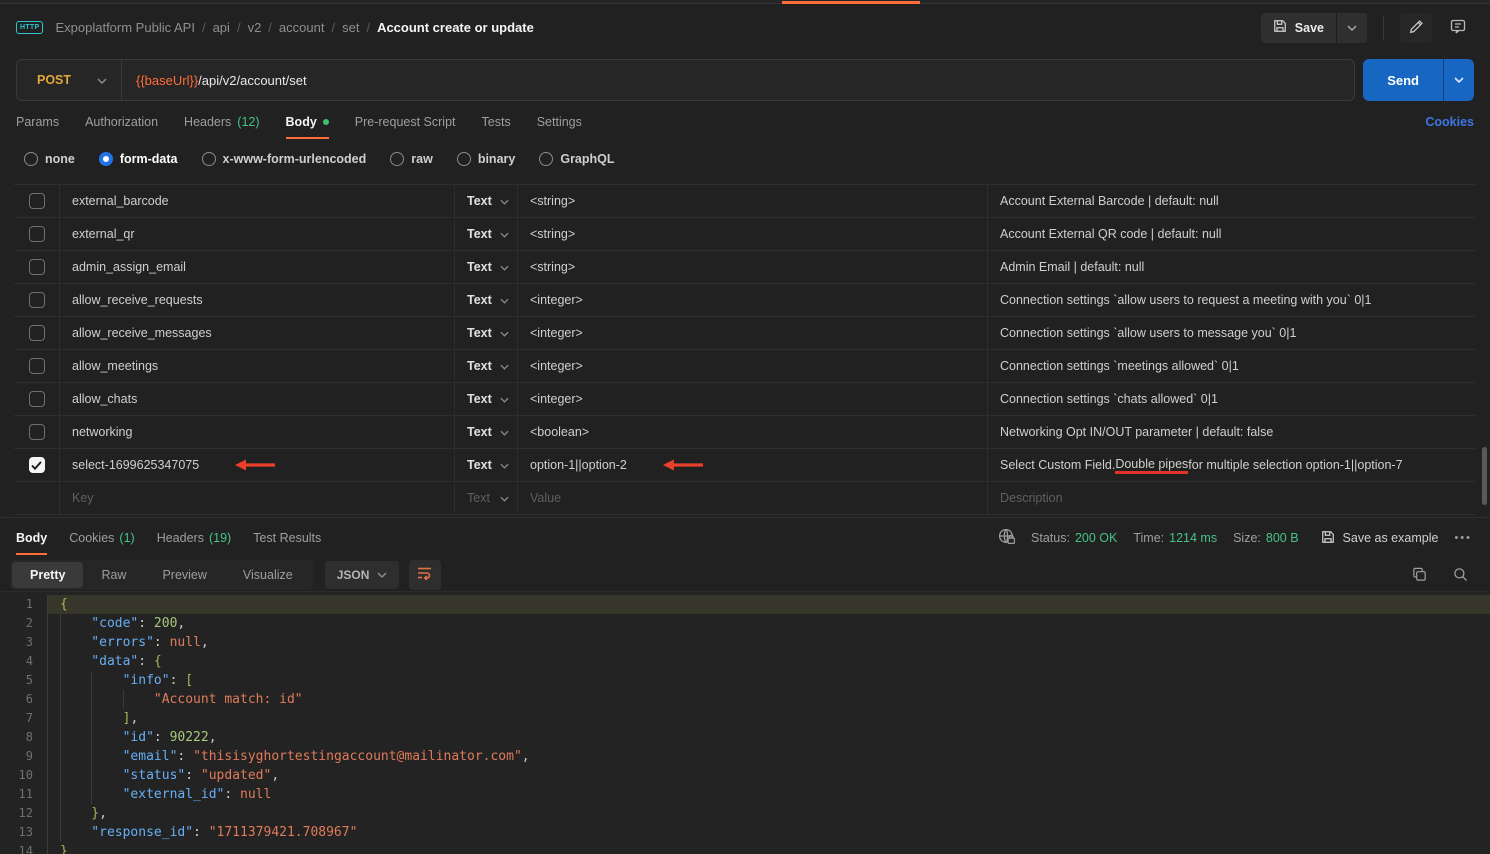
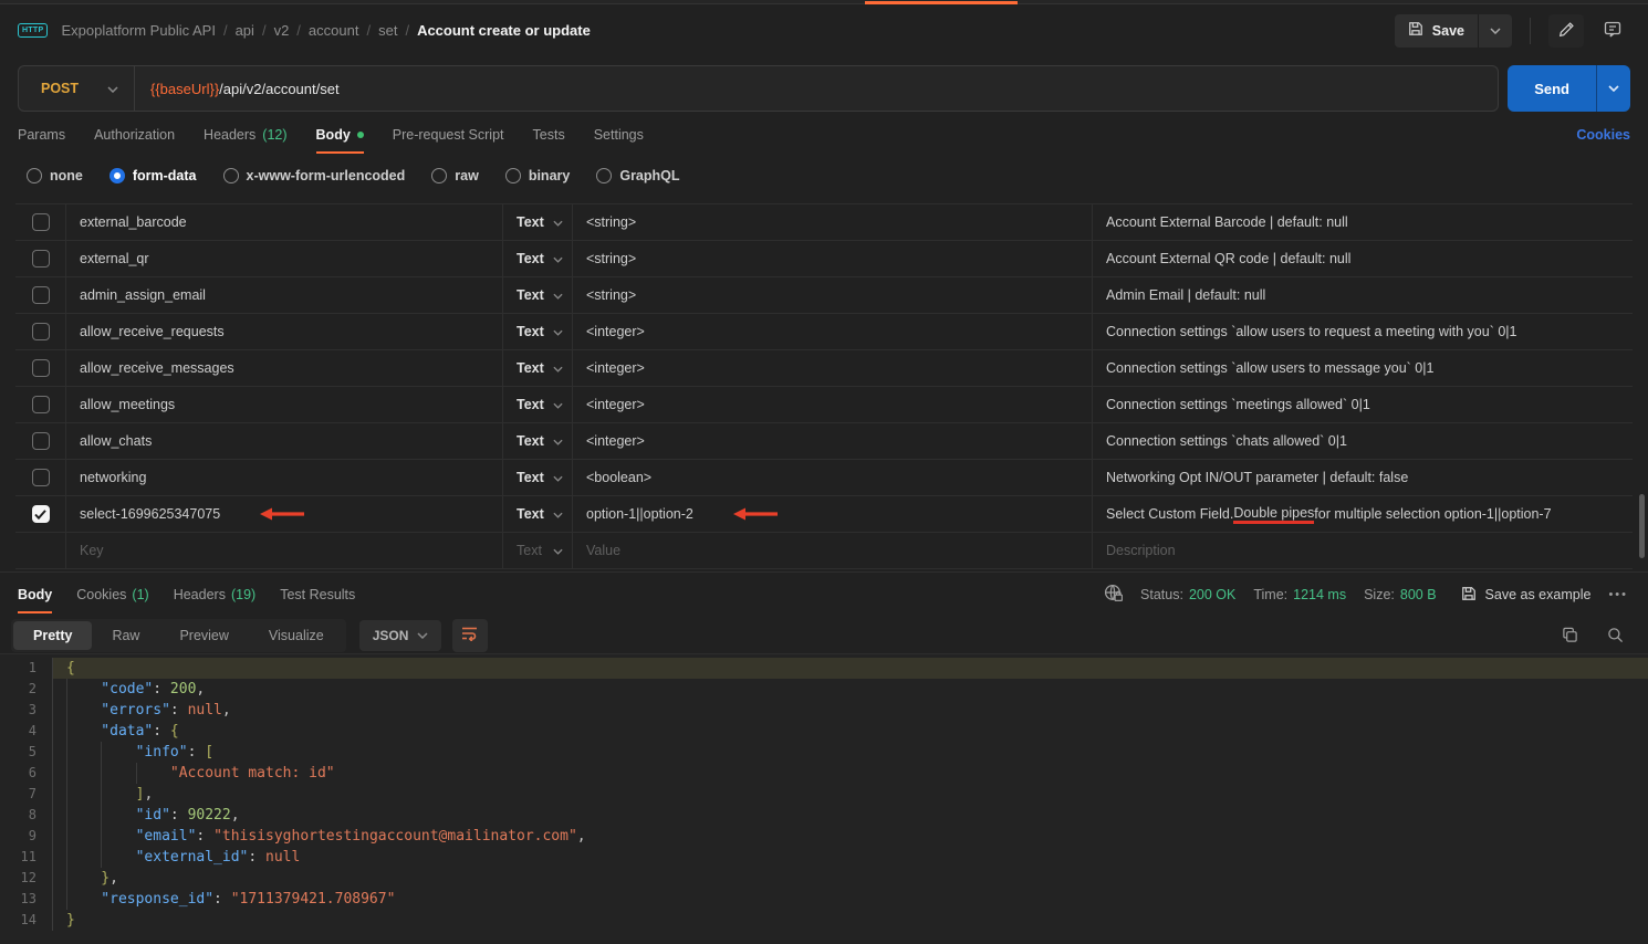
  Expoplatform Public API
  /
  api
  /
  v2
  /
  account
  /
  set
  /
  Account create or update
  Save
  POST
  {{baseUrl}}/api/v2/account/set
  Send
  Params
  Authorization
  Headers
  (12)
  Body
  Pre-request Script
  Tests
  Settings
  Cookies
  none
  form-data
  x-www-form-urlencoded
  raw
  binary
  GraphQL
  external_barcode
  Text
  <string>
  Account External Barcode | default: null
  external_qr
  Text
  <string>
  Account External QR code | default: null
  admin_assign_email
  Text
  <string>
  Admin Email | default: null
  allow_receive_requests
  Text
  <integer>
  Connection settings `allow users to request a meeting with you` 0|1
  allow_receive_messages
  Text
  <integer>
  Connection settings `allow users to message you` 0|1
  allow_meetings
  Text
  <integer>
  Connection settings `meetings allowed` 0|1
  allow_chats
  Text
  <integer>
  Connection settings `chats allowed` 0|1
  networking
  Text
  <boolean>
  Networking Opt IN/OUT parameter | default: false
  select-1699625347075
  Text
  option-1||option-2
  Select Custom Field.
  Double pipes
  for multiple selection option-1||option-7
  Key
  Text
  Value
  Description
  Body
  Cookies
  (1)
  Headers
  (19)
  Test Results
  Status:
  200 OK
  Time:
  1214 ms
  Size:
  800 B
  Save as example
  •••
  Pretty
  Raw
  Preview
  Visualize
  JSON
  1
  {
  2
  "code": 200,
  3
  "errors": null,
  4
  "data": {
  5
  "info": [
  6
  "Account match: id"
  7
  ],
  8
  "id": 90222,
  9
  "email": "thisisyghortestingaccount@mailinator.com",
- 10
- "status": "updated",
  11
  "external_id": null
  12
  },
  13
  "response_id": "1711379421.708967"
  14
  }
